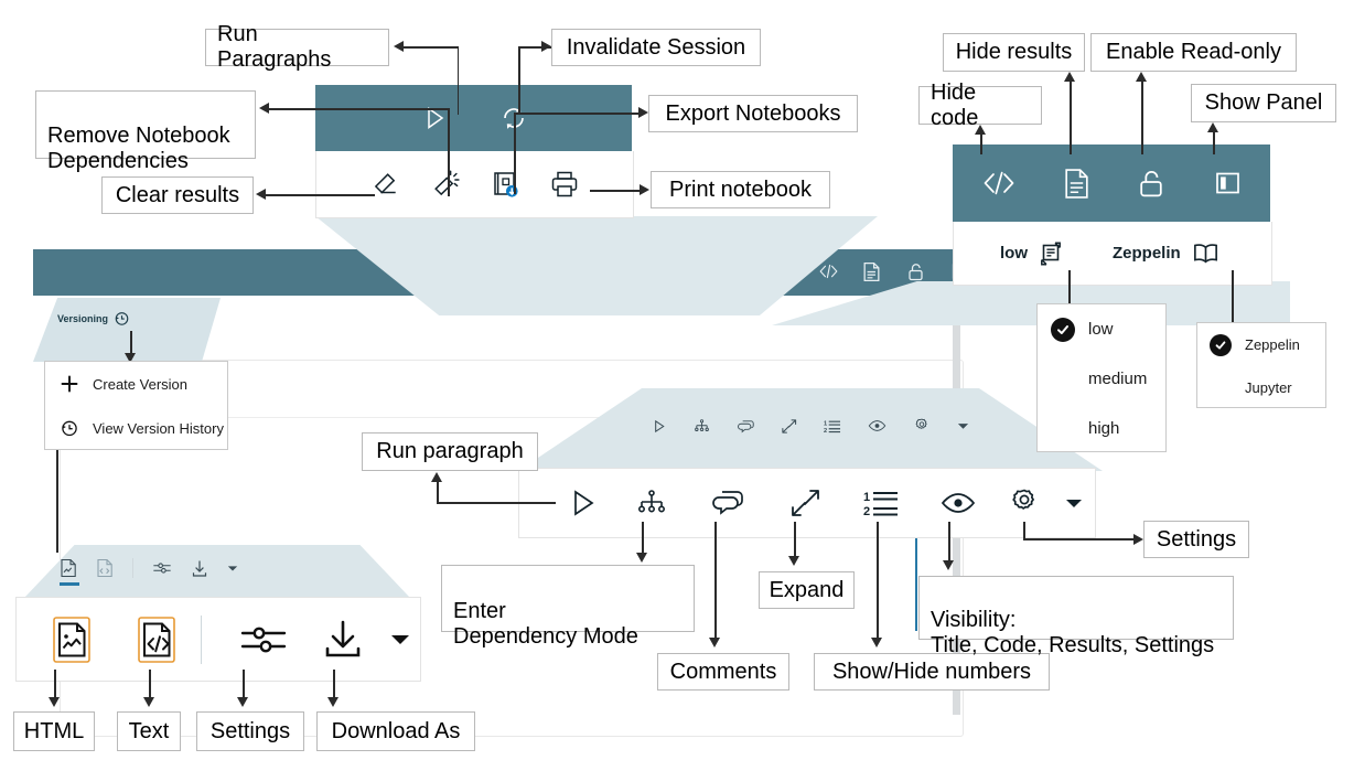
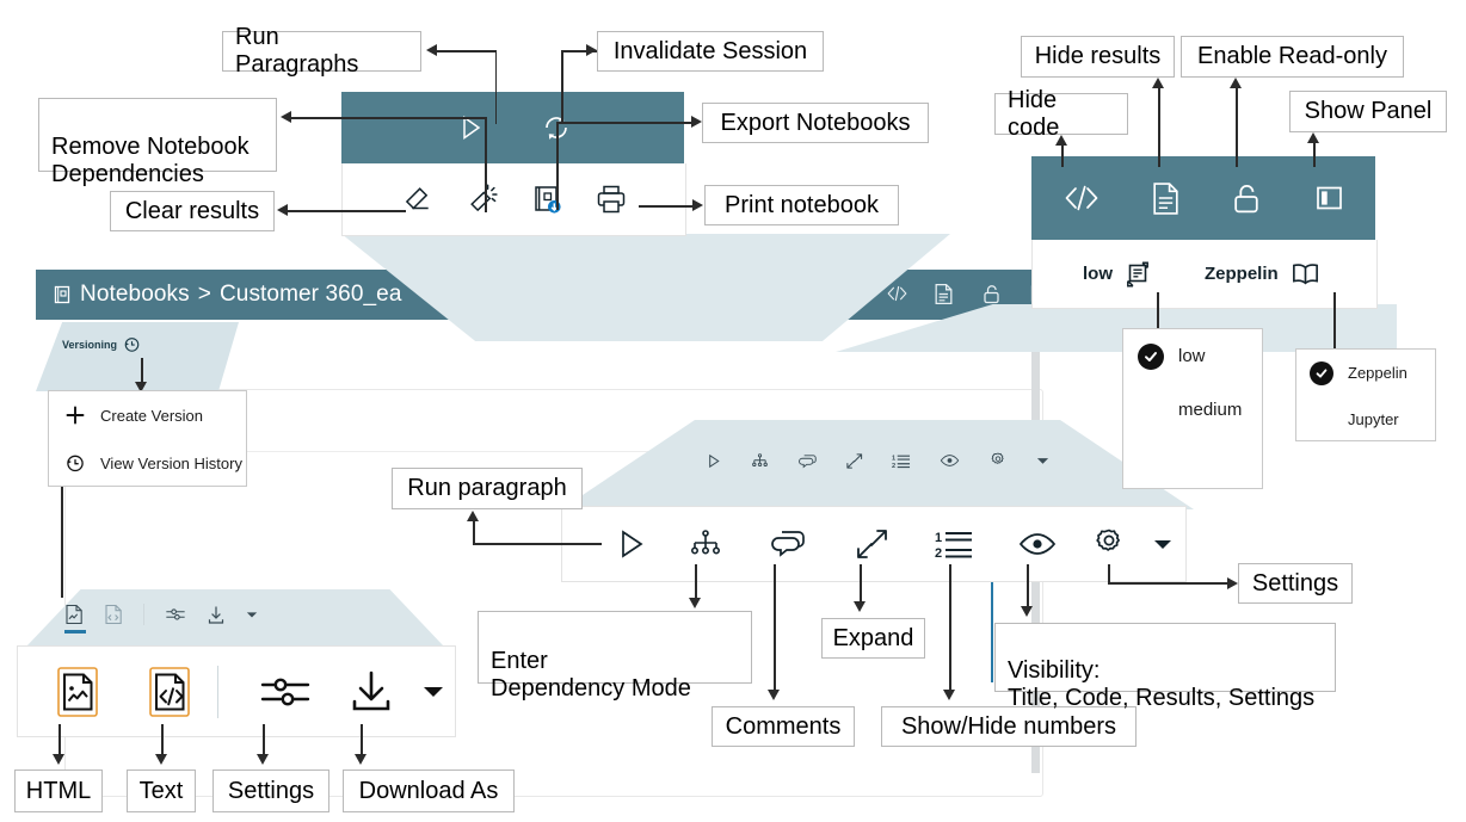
+ Notebooks
+ >
+ Customer 360_ea
  Versioning
  low
  Zeppelin
  1
  2
  Create Version
  View Version History
  low
  medium
- high
  Zeppelin
  Jupyter
  Run Paragraphs
  Invalidate Session
  Remove Notebook
  Dependencies
  Export Notebooks
  Clear results
  Print notebook
  Hide code
  Hide results
  Enable Read-only
  Show Panel
  Run paragraph
  Enter
  Dependency Mode
  Comments
  Expand
  Show/Hide numbers
  Visibility:
  Title, Code, Results, Settings
  Settings
  HTML
  Text
  Settings
  Download As
